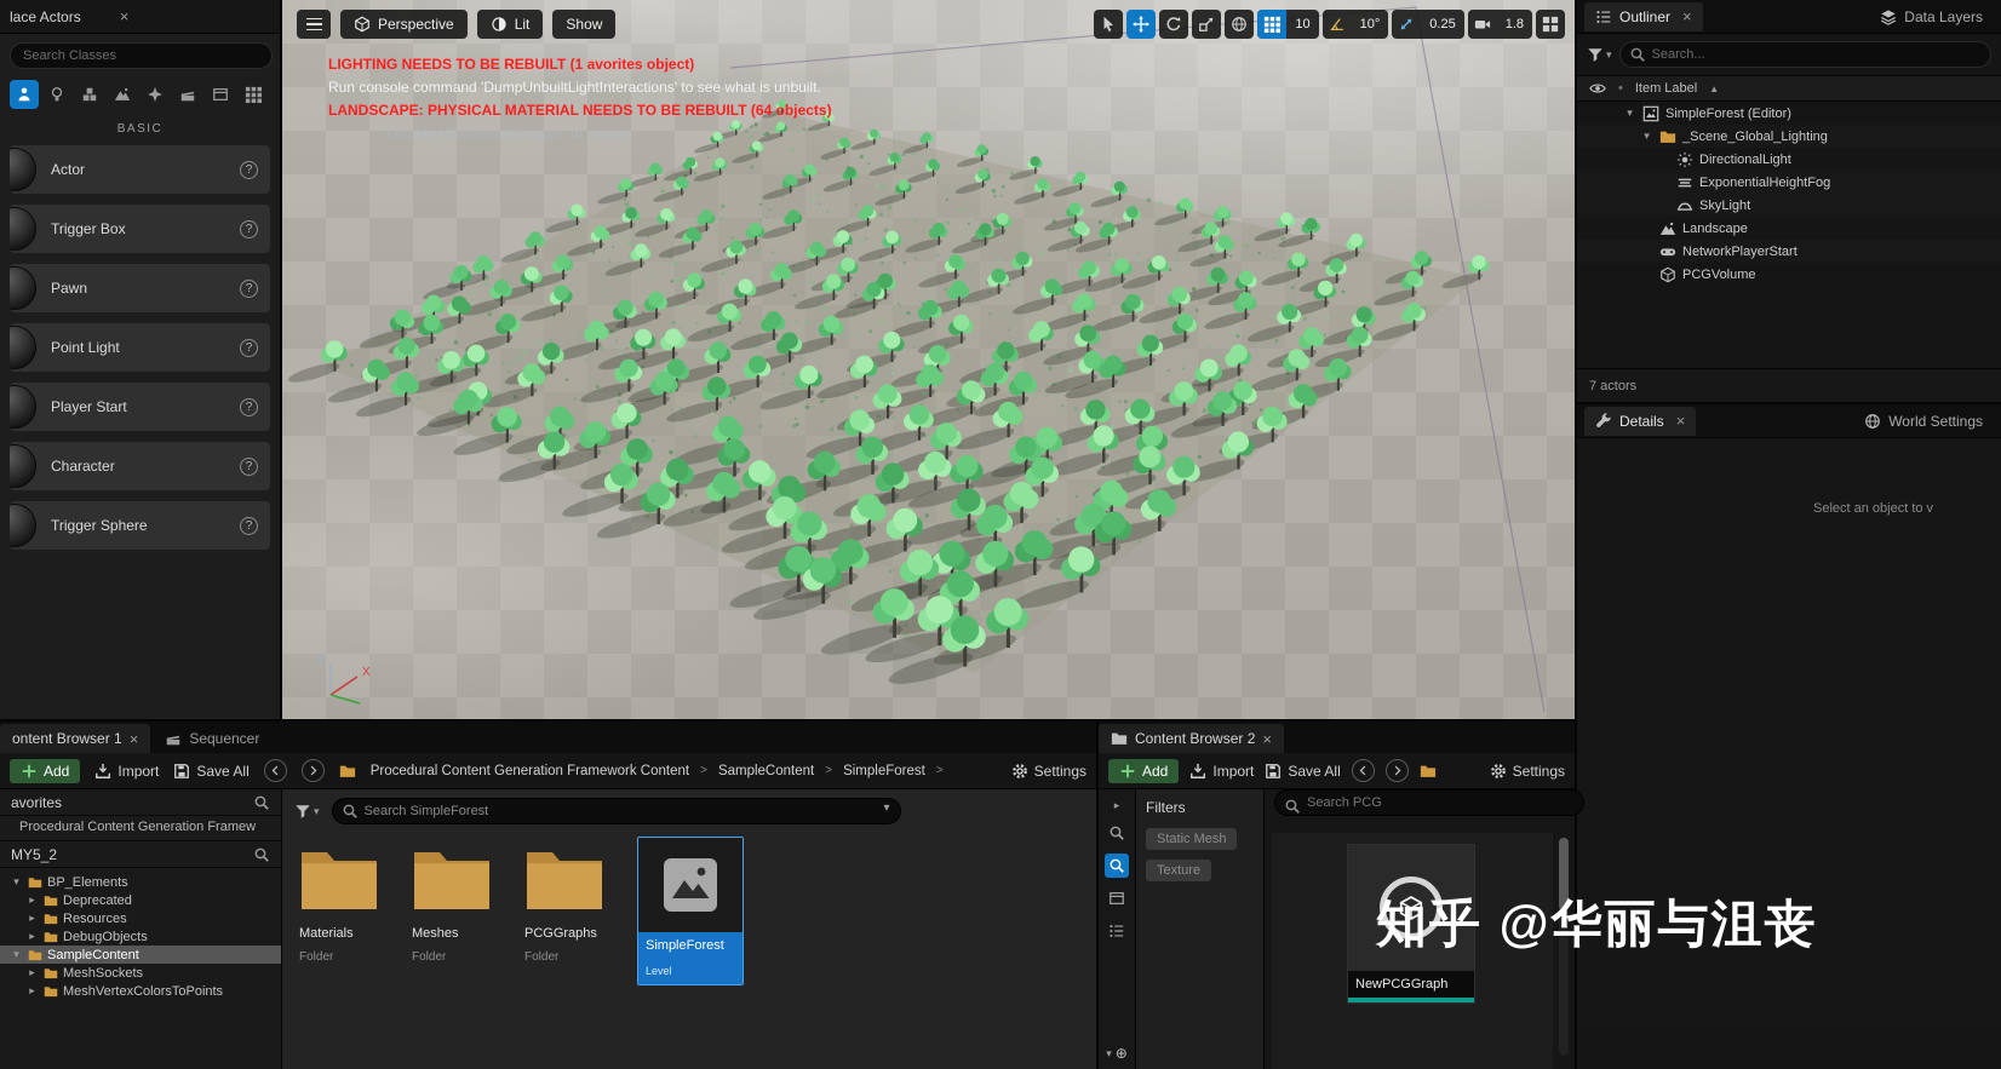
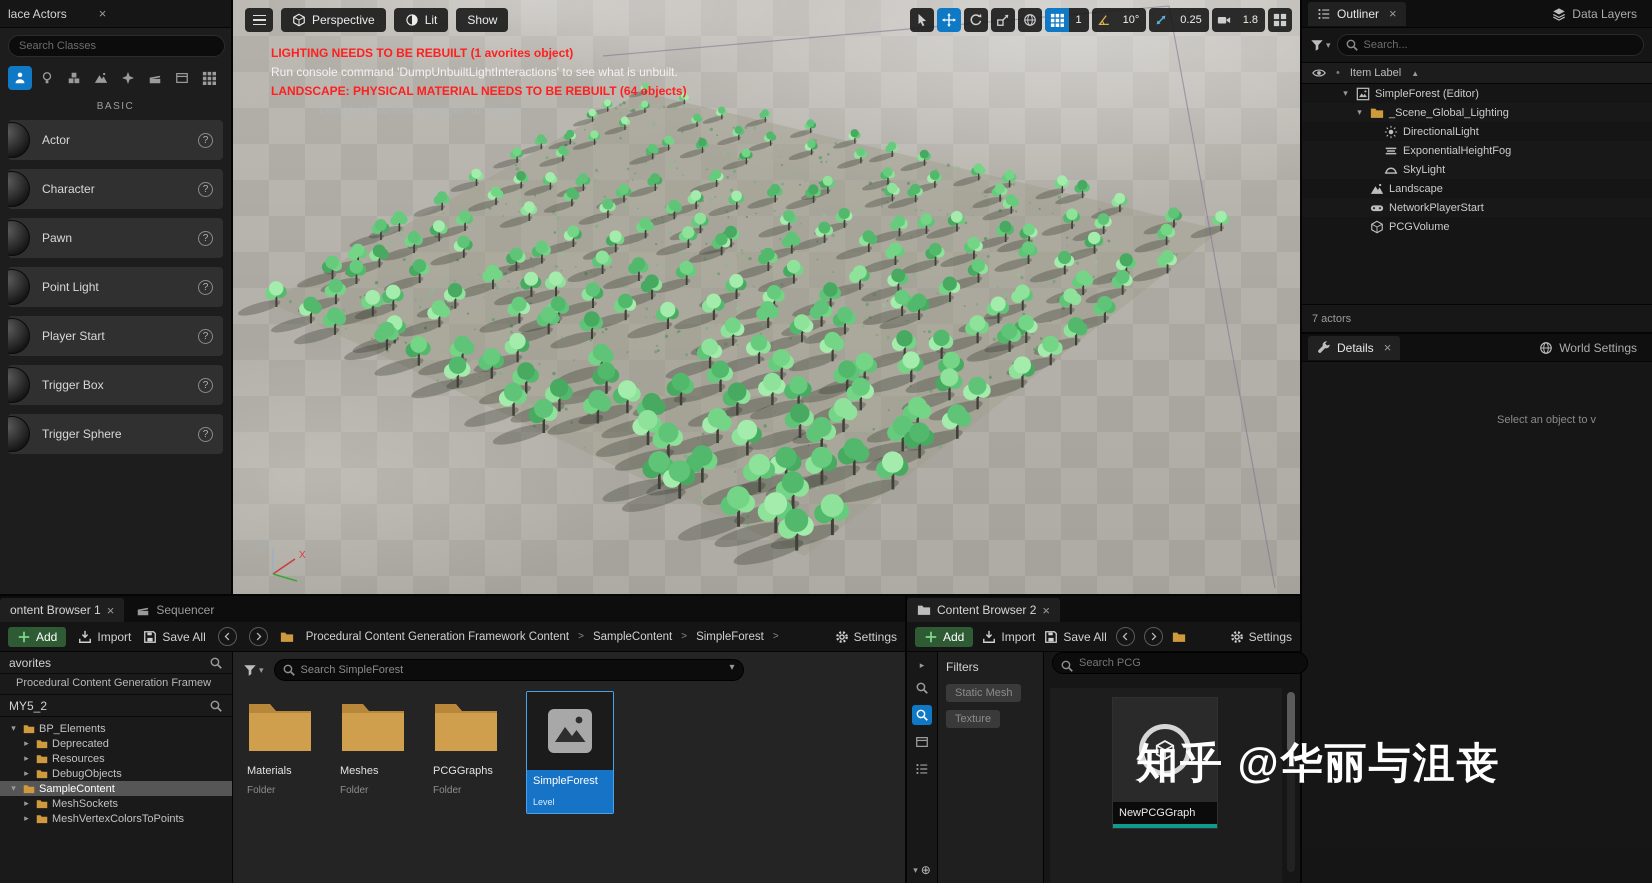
  lace Actors
  ×
  Search Classes
  BASIC
  Actor
  ?
- Trigger Box
+ Character
  ?
  Pawn
  ?
  Point Light
  ?
  Player Start
  ?
- Character
+ Trigger Box
  ?
  Trigger Sphere
  ?
  LIGHTING NEEDS TO BE REBUILT (1 avorites object)
  Run console command 'DumpUnbuiltLightInteractions' to see what is unbuilt.
  LANDSCAPE: PHYSICAL MATERIAL NEEDS TO BE REBUILT (64 objects)
  Perspective
  Lit
  Show
- 10
+ 1
  10°
  0.25
  1.8
  Z
  X
  Outliner
  ×
  Data Layers
  ▾
  Search...
  •
  Item Label
  ▲
  ▾
  SimpleForest (Editor)
  ▾
  _Scene_Global_Lighting
  DirectionalLight
  ExponentialHeightFog
  SkyLight
  Landscape
  NetworkPlayerStart
  PCGVolume
  7 actors
  Details
  ×
  World Settings
  Select an object to v
  ontent Browser 1
  ×
  Sequencer
  Add
  Import
  Save All
  Procedural Content Generation Framework Content
  >
  SampleContent
  >
  SimpleForest
  >
  Settings
  avorites
  Procedural Content Generation Framew
  MY5_2
  ▾
  BP_Elements
  ▸
  Deprecated
  ▸
  Resources
  ▸
  DebugObjects
  ▾
  SampleContent
  ▸
  MeshSockets
  ▸
  MeshVertexColorsToPoints
  ▾
  Search SimpleForest
  ▾
  Materials
  Folder
  Meshes
  Folder
  PCGGraphs
  Folder
  SimpleForest
  Level
  Content Browser 2
  ×
  Add
  Import
  Save All
  Settings
  ▸
  ▾
  ⊕
  Filters
  Static Mesh
  Texture
  Search PCG
  NewPCGGraph
  知乎 @华丽与沮丧
